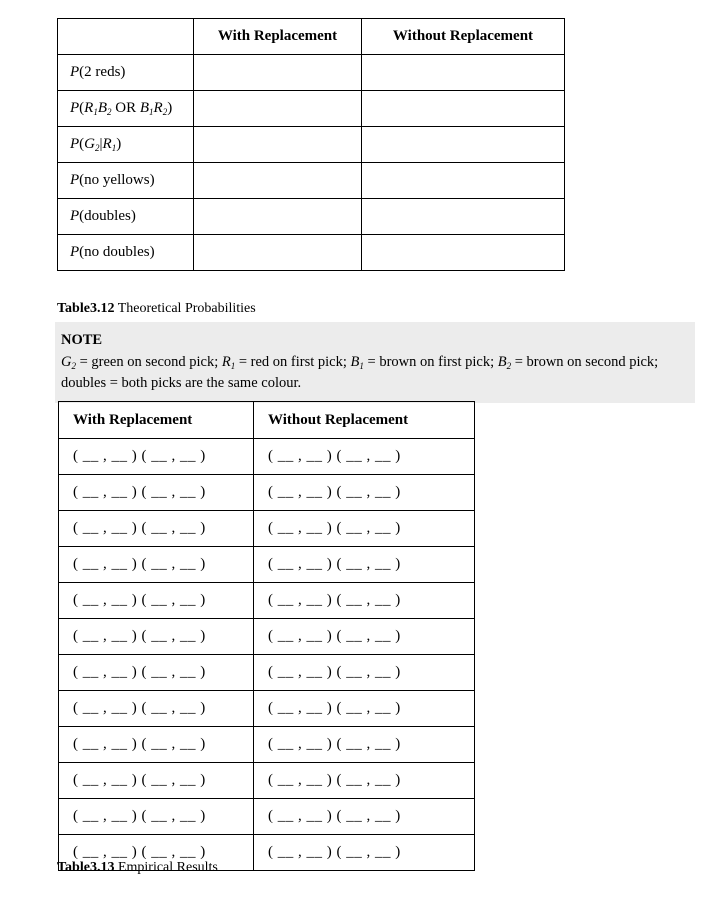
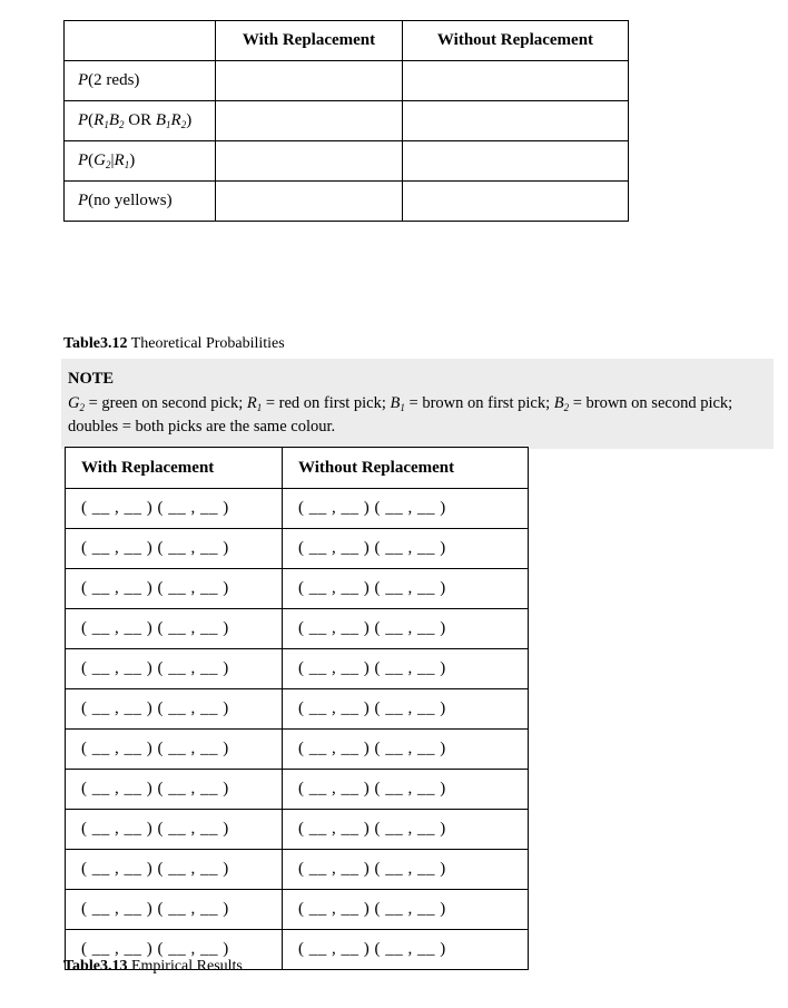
  	With Replacement	Without Replacement
  P(2 reds)
  P(R1B2 OR B1R2)
  P(G2|R1)
  P(no yellows)
- P(doubles)
- P(no doubles)
  Table3.12 Theoretical Probabilities
  NOTE
  G2 = green on second pick; R1 = red on first pick; B1 = brown on first pick; B2 = brown on second pick; doubles = both picks are the same colour.
  With Replacement	Without Replacement
  ( __ , __ ) ( __ , __ )	( __ , __ ) ( __ , __ )
  ( __ , __ ) ( __ , __ )	( __ , __ ) ( __ , __ )
  ( __ , __ ) ( __ , __ )	( __ , __ ) ( __ , __ )
  ( __ , __ ) ( __ , __ )	( __ , __ ) ( __ , __ )
  ( __ , __ ) ( __ , __ )	( __ , __ ) ( __ , __ )
  ( __ , __ ) ( __ , __ )	( __ , __ ) ( __ , __ )
  ( __ , __ ) ( __ , __ )	( __ , __ ) ( __ , __ )
  ( __ , __ ) ( __ , __ )	( __ , __ ) ( __ , __ )
  ( __ , __ ) ( __ , __ )	( __ , __ ) ( __ , __ )
  ( __ , __ ) ( __ , __ )	( __ , __ ) ( __ , __ )
  ( __ , __ ) ( __ , __ )	( __ , __ ) ( __ , __ )
  ( __ , __ ) ( __ , __ )	( __ , __ ) ( __ , __ )
  Table3.13 Empirical Results
